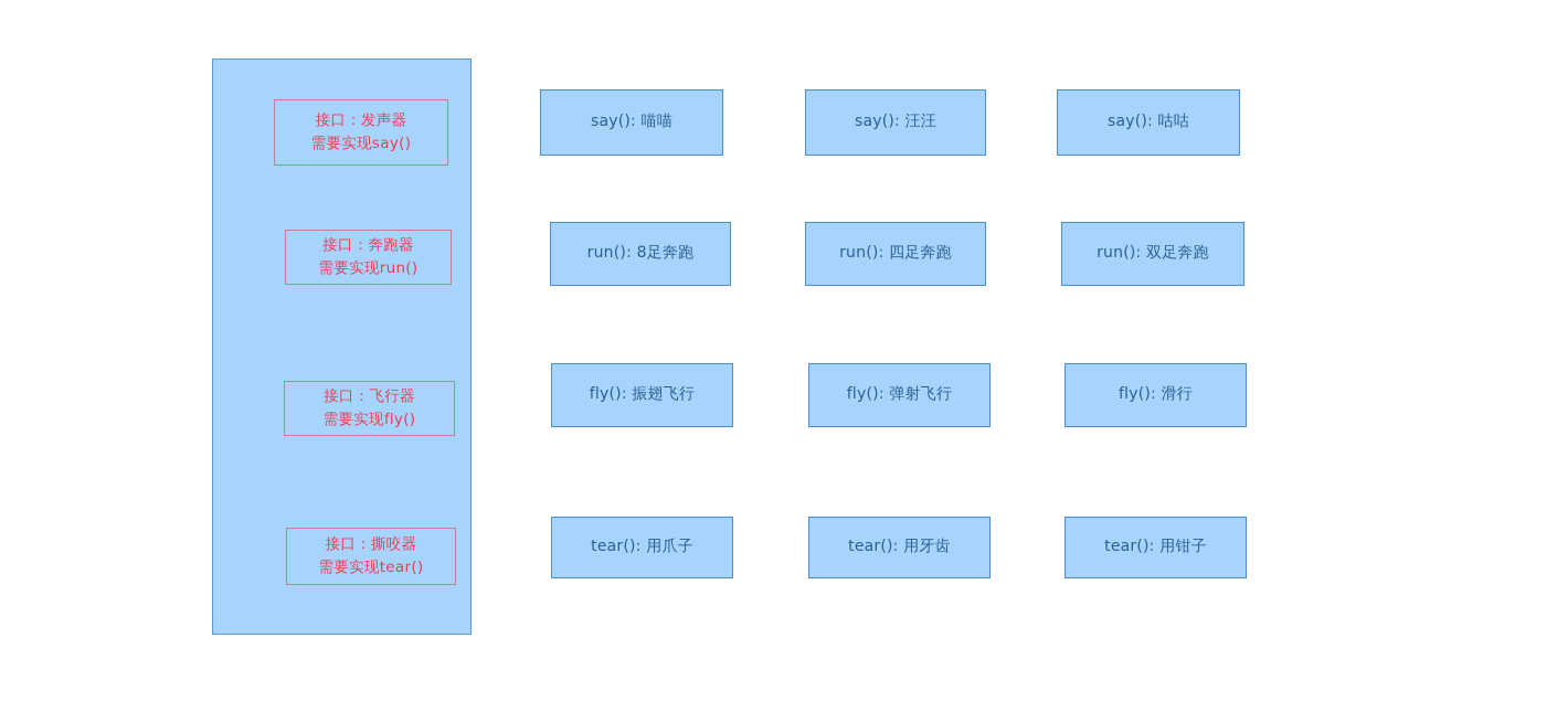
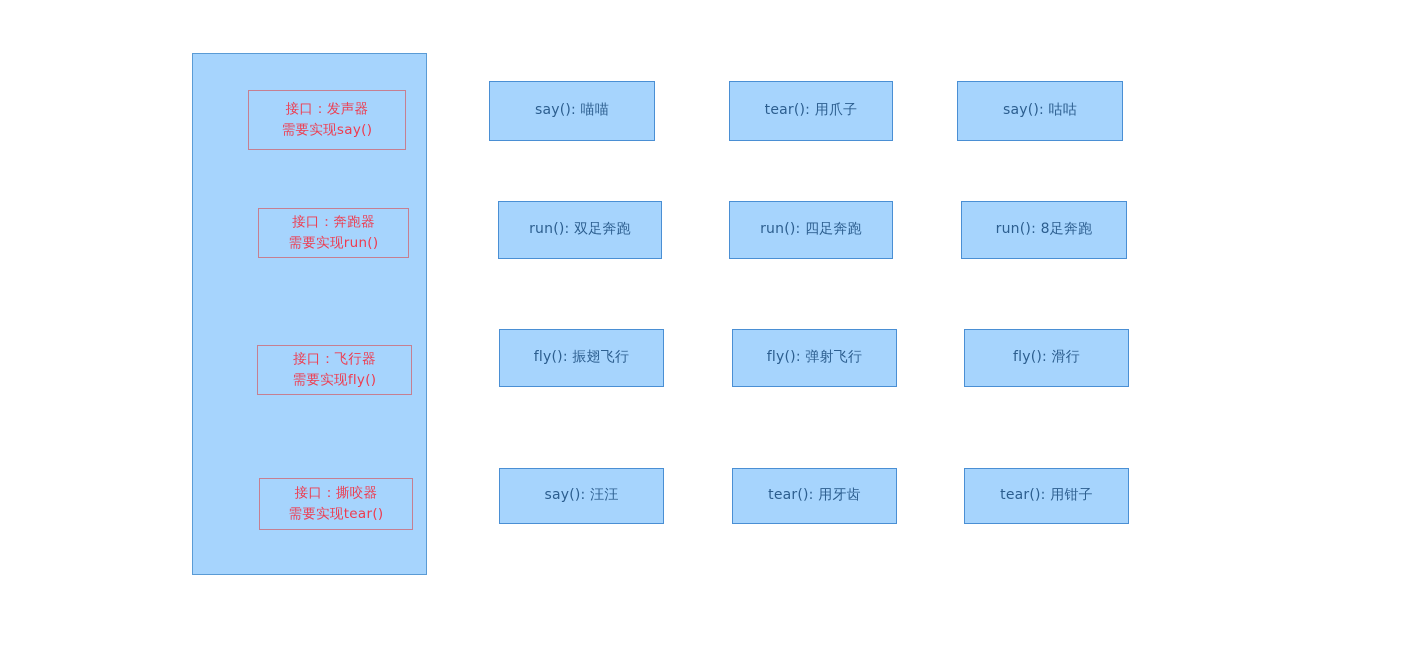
  接口：发声器
  需要实现say()
  接口：奔跑器
  需要实现run()
  接口：飞行器
  需要实现fly()
  接口：撕咬器
  需要实现tear()
  say(): 喵喵
- say(): 汪汪
+ tear(): 用爪子
  say(): 咕咕
- run(): 8足奔跑
+ run(): 双足奔跑
  run(): 四足奔跑
- run(): 双足奔跑
+ run(): 8足奔跑
  fly(): 振翅飞行
  fly(): 弹射飞行
  fly(): 滑行
- tear(): 用爪子
+ say(): 汪汪
  tear(): 用牙齿
  tear(): 用钳子
